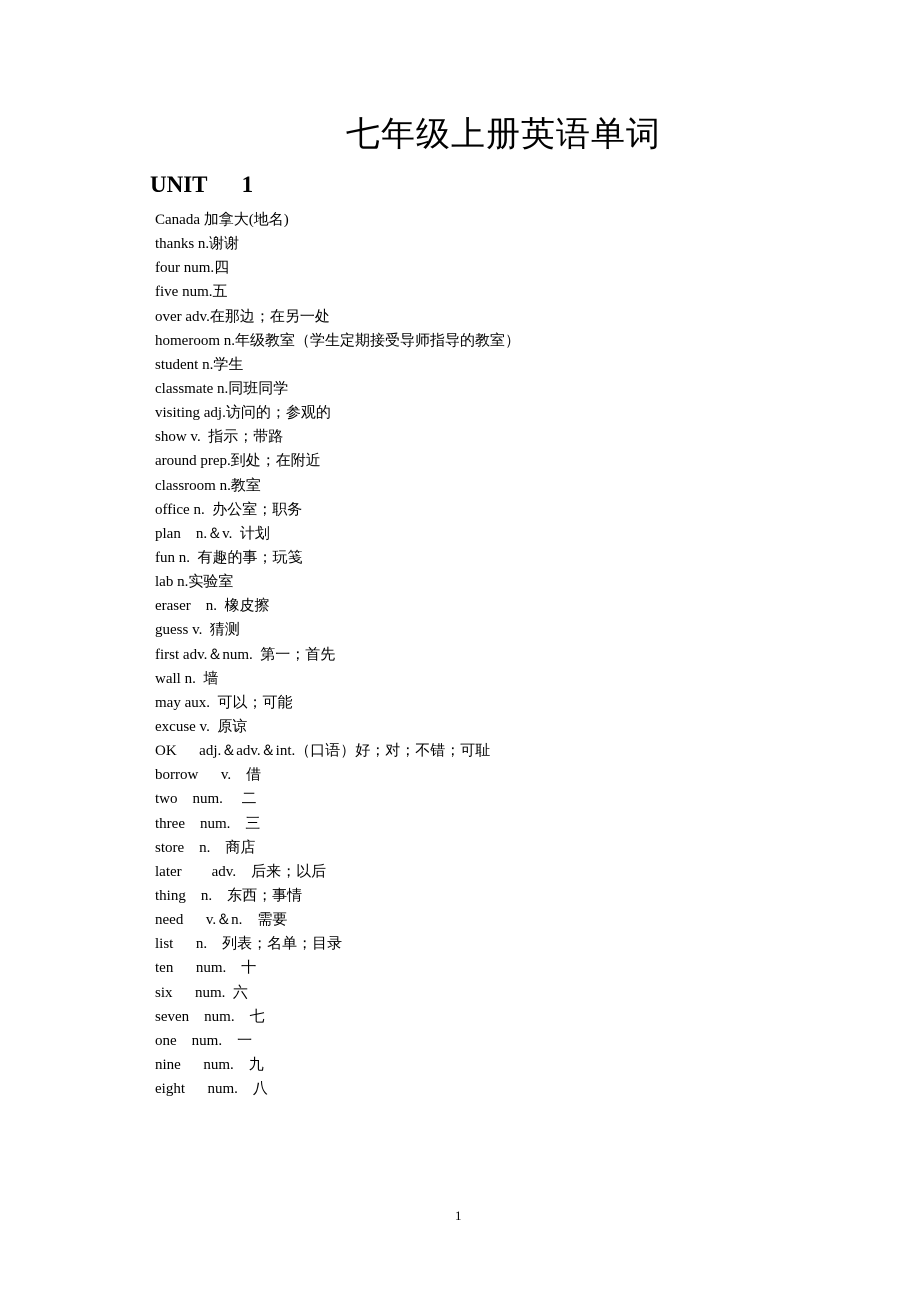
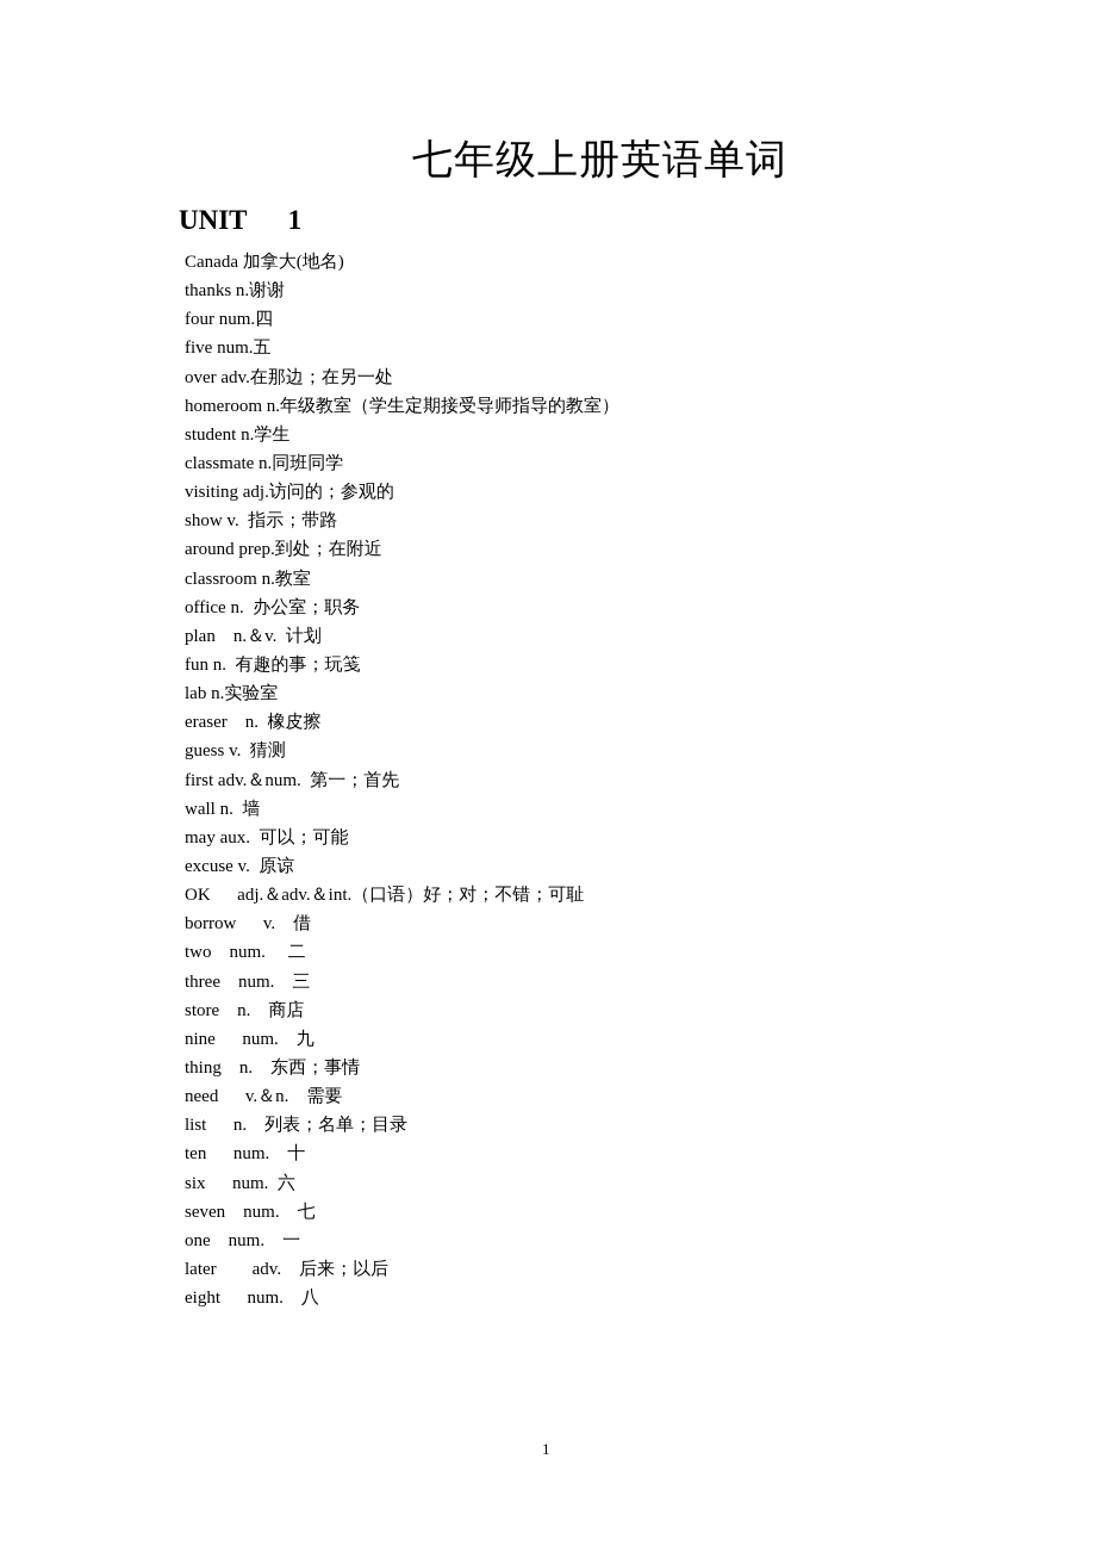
  七年级上册英语单词
  UNIT 1
  Canada 加拿大(地名)
  thanks n.谢谢
  four num.四
  five num.五
  over adv.在那边；在另一处
  homeroom n.年级教室（学生定期接受导师指导的教室）
  student n.学生
  classmate n.同班同学
  visiting adj.访问的；参观的
  show v. 指示；带路
  around prep.到处；在附近
  classroom n.教室
  office n. 办公室；职务
  plan n.＆v. 计划
  fun n. 有趣的事；玩笺
  lab n.实验室
  eraser n. 橡皮擦
  guess v. 猜测
  first adv.＆num. 第一；首先
  wall n. 墙
  may aux. 可以；可能
  excuse v. 原谅
  OK adj.＆adv.＆int.（口语）好；对；不错；可耻
  borrow v. 借
  two num. 二
  three num. 三
  store n. 商店
- later adv. 后来；以后
+ nine num. 九
  thing n. 东西；事情
  need v.＆n. 需要
  list n. 列表；名单；目录
  ten num. 十
  six num. 六
  seven num. 七
  one num. 一
- nine num. 九
+ later adv. 后来；以后
  eight num. 八
  1
